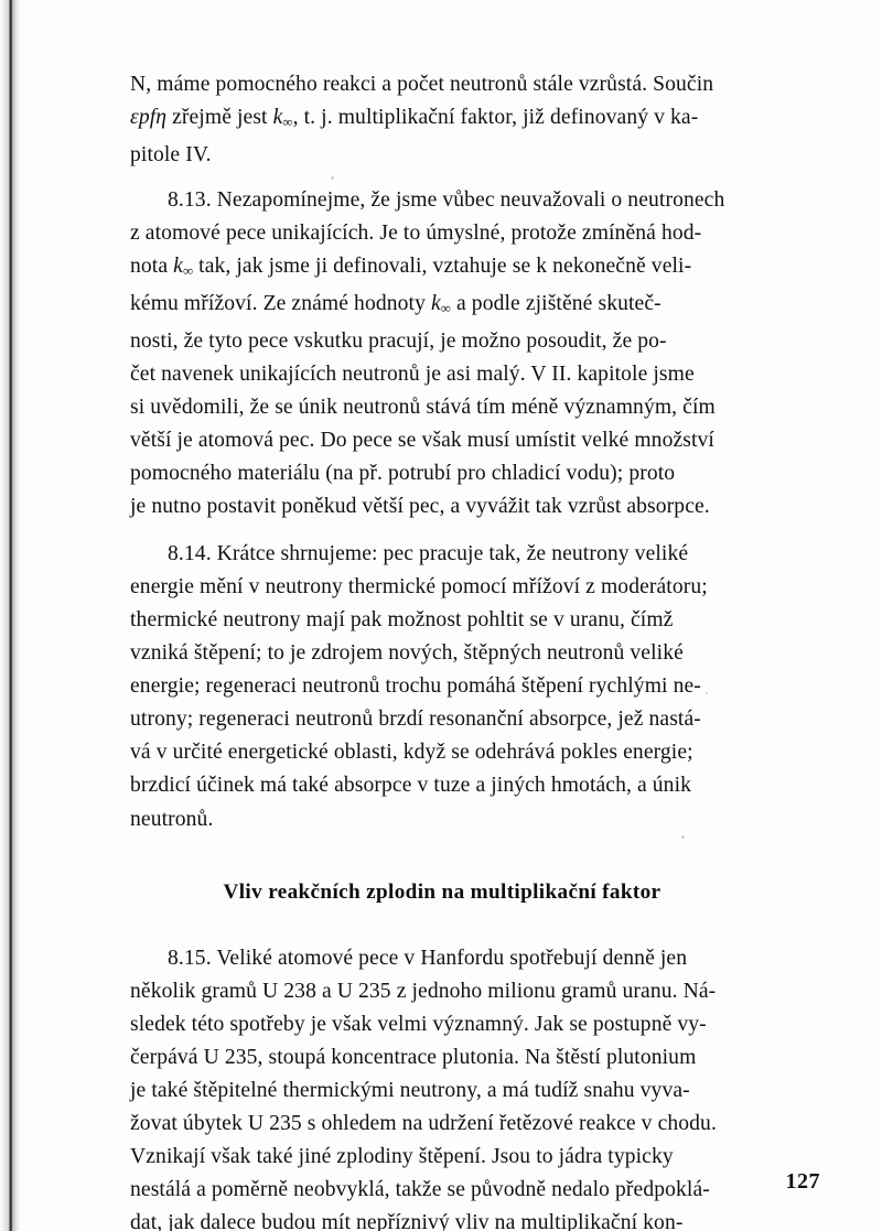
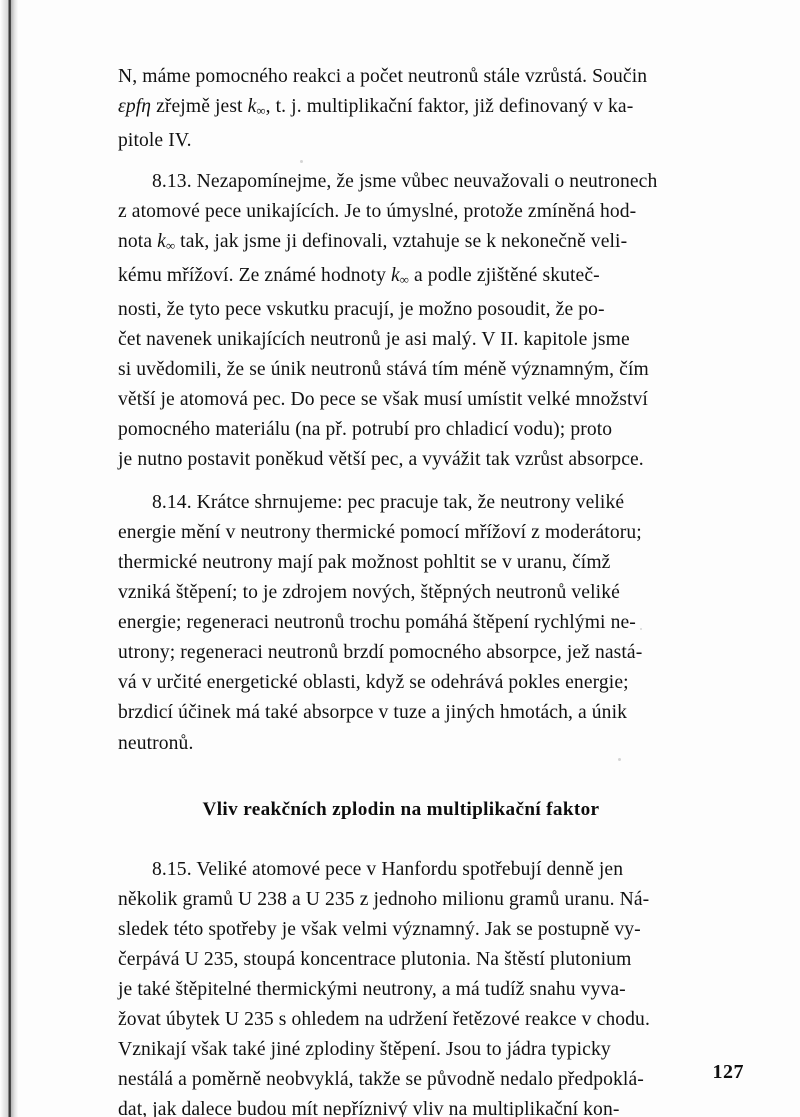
  N, máme pomocného reakci a počet neutronů stále vzrůstá. Součin
  εpfη zřejmě jest k∞, t. j. multiplikační faktor, již definovaný v ka-
  pitole IV.
  8.13. Nezapomínejme, že jsme vůbec neuvažovali o neutronech
  z atomové pece unikajících. Je to úmyslné, protože zmíněná hod-
  nota k∞ tak, jak jsme ji definovali, vztahuje se k nekonečně veli-
  kému mřížoví. Ze známé hodnoty k∞ a podle zjištěné skuteč-
  nosti, že tyto pece vskutku pracují, je možno posoudit, že po-
  čet navenek unikajících neutronů je asi malý. V II. kapitole jsme
  si uvědomili, že se únik neutronů stává tím méně významným, čím
  větší je atomová pec. Do pece se však musí umístit velké množství
  pomocného materiálu (na př. potrubí pro chladicí vodu); proto
  je nutno postavit poněkud větší pec, a vyvážit tak vzrůst absorpce.
  8.14. Krátce shrnujeme: pec pracuje tak, že neutrony veliké
  energie mění v neutrony thermické pomocí mřížoví z moderátoru;
  thermické neutrony mají pak možnost pohltit se v uranu, čímž
  vzniká štěpení; to je zdrojem nových, štěpných neutronů veliké
  energie; regeneraci neutronů trochu pomáhá štěpení rychlými ne-
- utrony; regeneraci neutronů brzdí resonanční absorpce, jež nastá-
+ utrony; regeneraci neutronů brzdí pomocného absorpce, jež nastá-
  vá v určité energetické oblasti, když se odehrává pokles energie;
  brzdicí účinek má také absorpce v tuze a jiných hmotách, a únik
  neutronů.
  Vliv reakčních zplodin na multiplikační faktor
  8.15. Veliké atomové pece v Hanfordu spotřebují denně jen
  několik gramů U 238 a U 235 z jednoho milionu gramů uranu. Ná-
  sledek této spotřeby je však velmi významný. Jak se postupně vy-
  čerpává U 235, stoupá koncentrace plutonia. Na štěstí plutonium
  je také štěpitelné thermickými neutrony, a má tudíž snahu vyva-
  žovat úbytek U 235 s ohledem na udržení řetězové reakce v chodu.
  Vznikají však také jiné zplodiny štěpení. Jsou to jádra typicky
  nestálá a poměrně neobvyklá, takže se původně nedalo předpoklá-
  dat, jak dalece budou mít nepříznivý vliv na multiplikační kon-
  127
